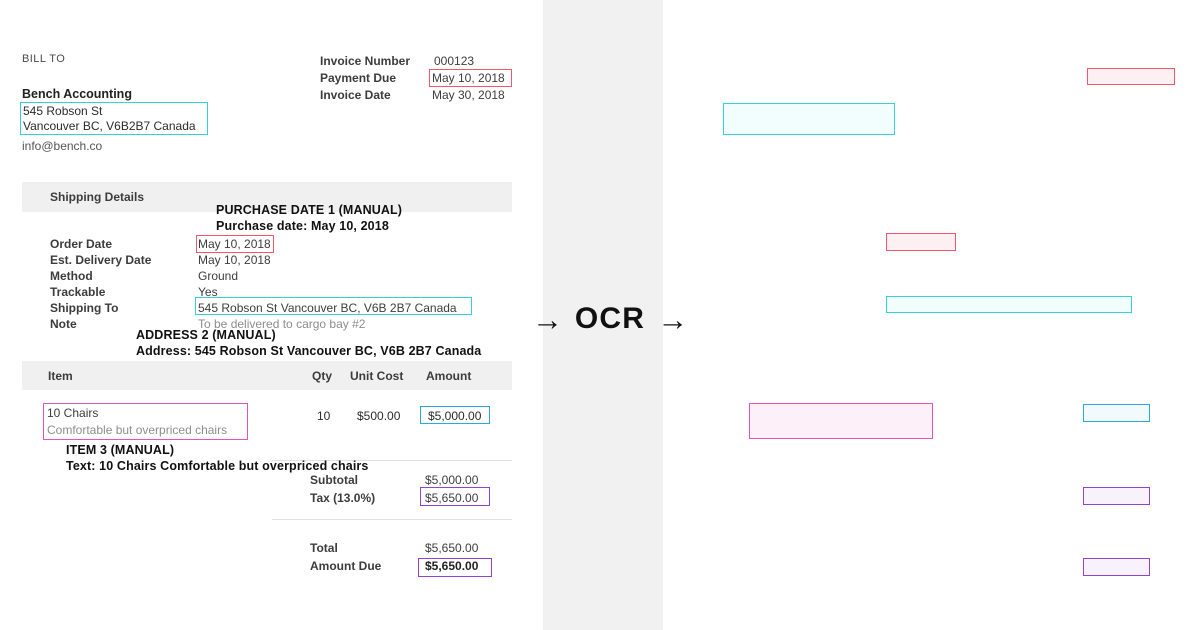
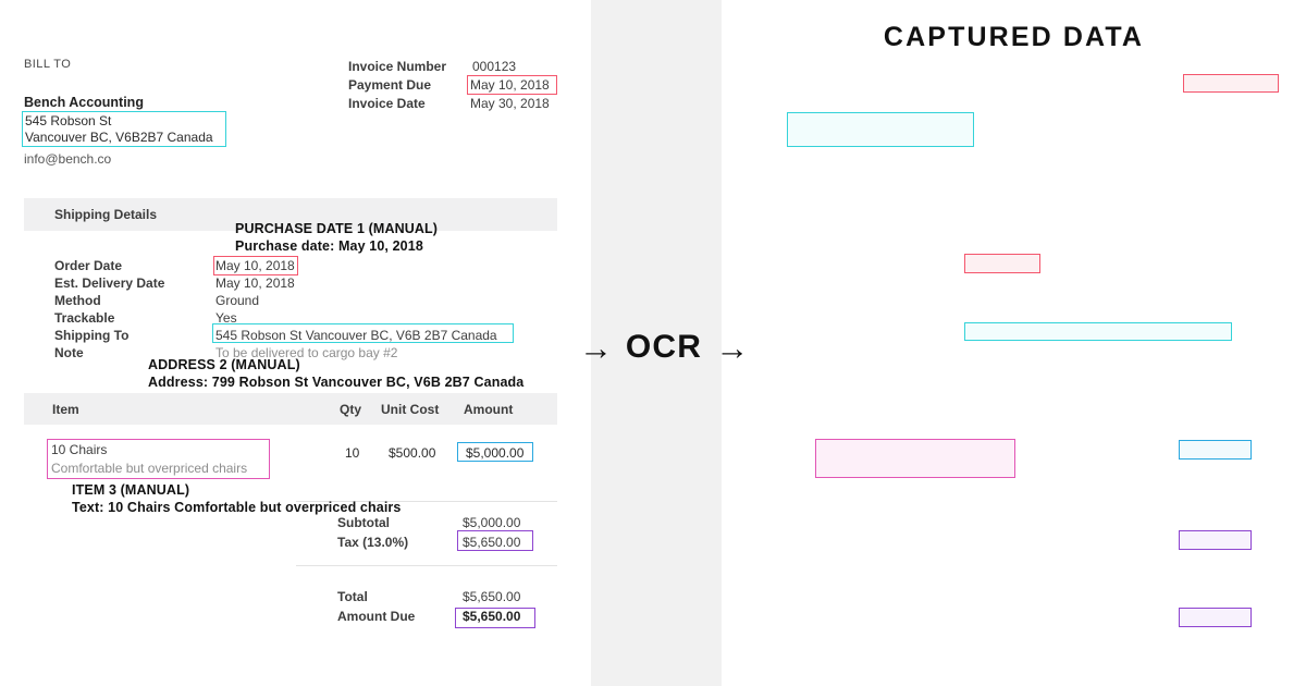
  BILL TO
  Bench Accounting
  545 Robson St
  Vancouver BC, V6B2B7 Canada
  info@bench.co
  Invoice Number
  000123
  Payment Due
  May 10, 2018
  Invoice Date
  May 30, 2018
  Shipping Details
  Order Date
  May 10, 2018
  Est. Delivery Date
  May 10, 2018
  Method
  Ground
  Trackable
  Yes
  Shipping To
  545 Robson St Vancouver BC, V6B 2B7 Canada
  Note
  To be delivered to cargo bay #2
  Item
  Qty
  Unit Cost
  Amount
  10 Chairs
  Comfortable but overpriced chairs
  10
  $500.00
  $5,000.00
  Subtotal
  $5,000.00
  Tax (13.0%)
  $5,650.00
  Total
  $5,650.00
  Amount Due
  $5,650.00
  PURCHASE DATE 1 (MANUAL)
  Purchase date: May 10, 2018
  ADDRESS 2 (MANUAL)
- Address: 545 Robson St Vancouver BC, V6B 2B7 Canada
+ Address: 799 Robson St Vancouver BC, V6B 2B7 Canada
  ITEM 3 (MANUAL)
  Text: 10 Chairs Comfortable but overpriced chairs
  →
  OCR
  →
+ CAPTURED DATA
